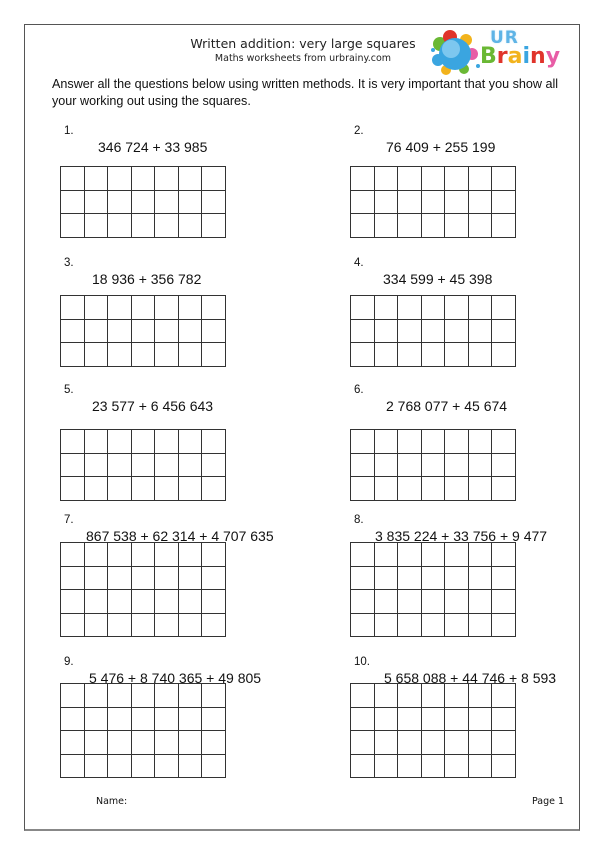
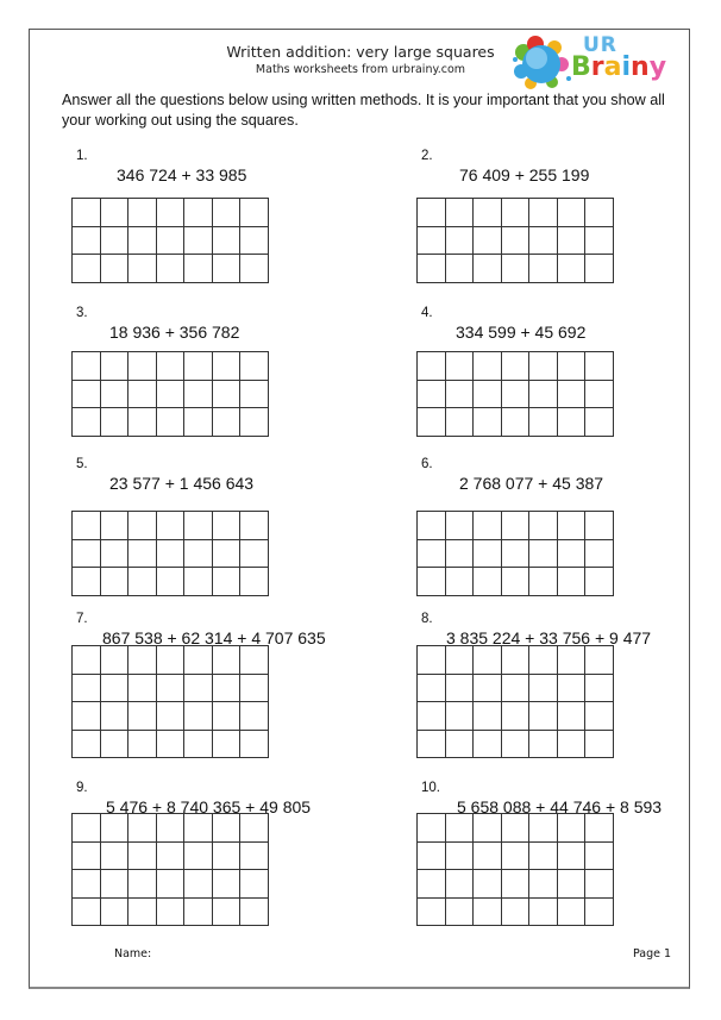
  Written addition: very large squares
  Maths worksheets from urbrainy.com
  UR
  Brainy
- Answer all the questions below using written methods. It is very important that you show all your working out using the squares.
+ Answer all the questions below using written methods. It is your important that you show all your working out using the squares.
  1.
  346 724 + 33 985
  2.
  76 409 + 255 199
  3.
  18 936 + 356 782
  4.
- 334 599 + 45 398
+ 334 599 + 45 692
  5.
- 23 577 + 6 456 643
+ 23 577 + 1 456 643
  6.
- 2 768 077 + 45 674
+ 2 768 077 + 45 387
  7.
  867 538 + 62 314 + 4 707 635
  8.
  3 835 224 + 33 756 + 9 477
  9.
  5 476 + 8 740 365 + 49 805
  10.
  5 658 088 + 44 746 + 8 593
  Name:
  Page 1
